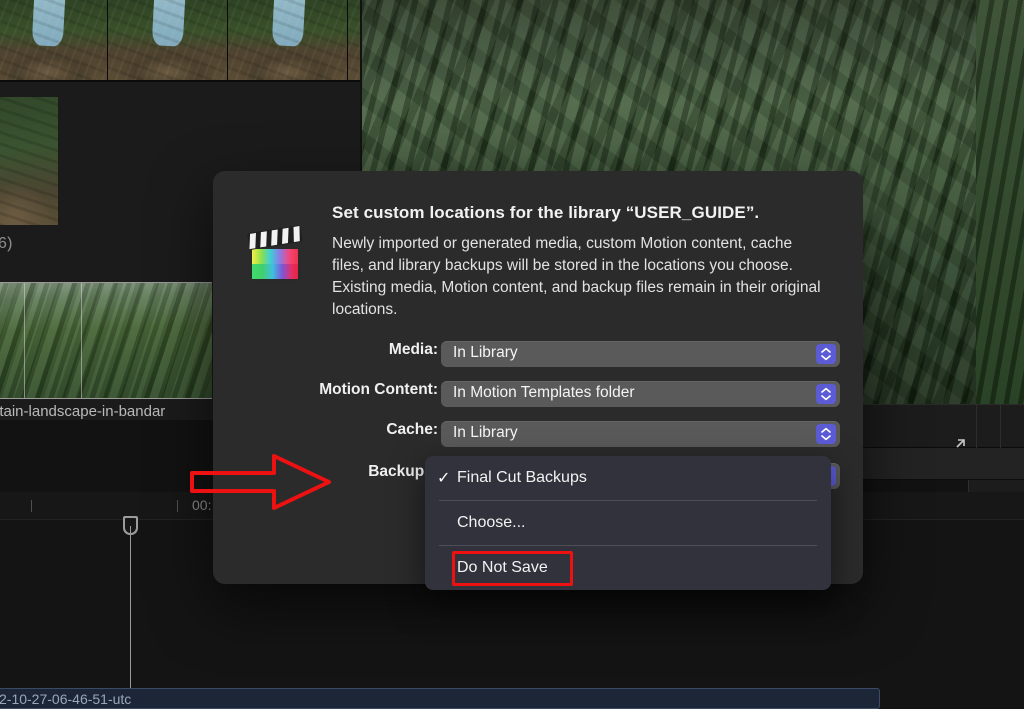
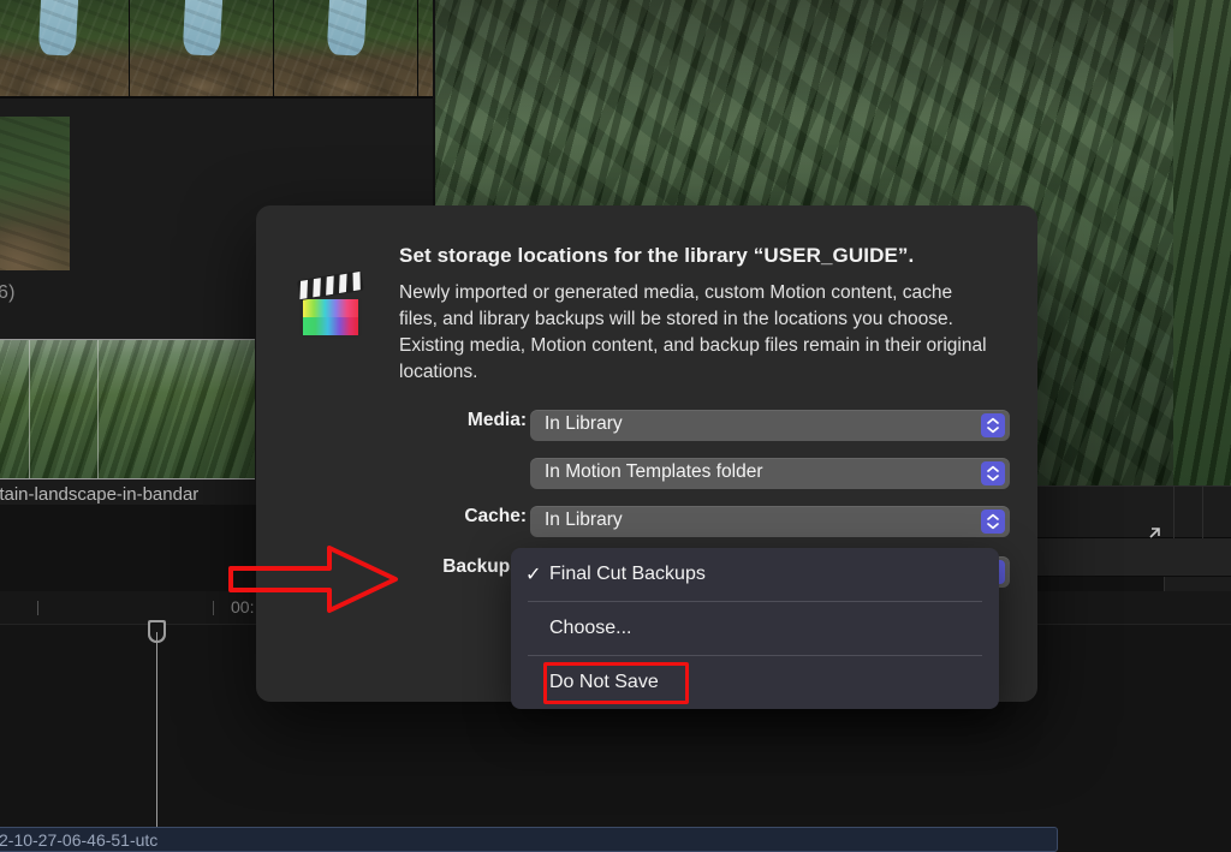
  6)
  tain-landscape-in-bandar
  00:
  2-10-27-06-46-51-utc
- Set custom locations for the library “USER_GUIDE”.
+ Set storage locations for the library “USER_GUIDE”.
  Newly imported or generated media, custom Motion content, cache files, and library backups will be stored in the locations you choose. Existing media, Motion content, and backup files remain in their original locations.
  Media:
  In Library
- Motion Content:
  In Motion Templates folder
  Cache:
  In Library
  Backup
  ✓
  Final Cut Backups
  Choose...
  Do Not Save
